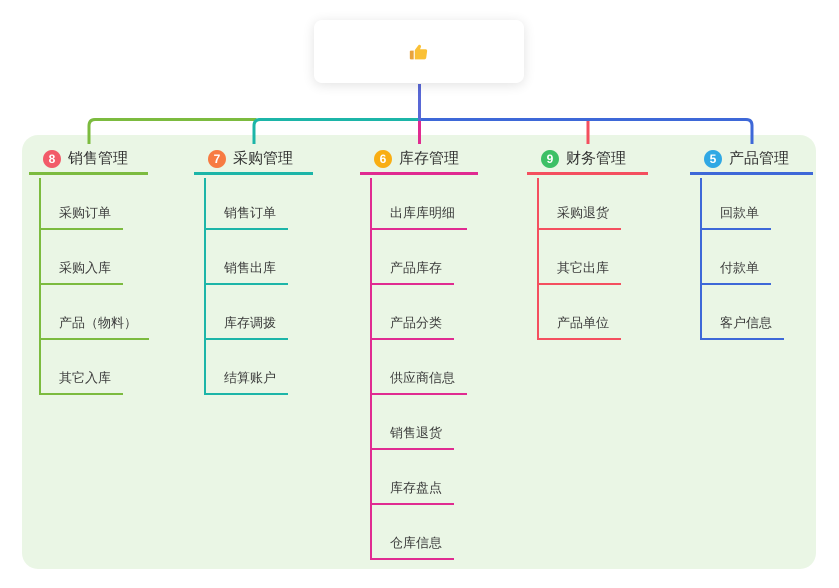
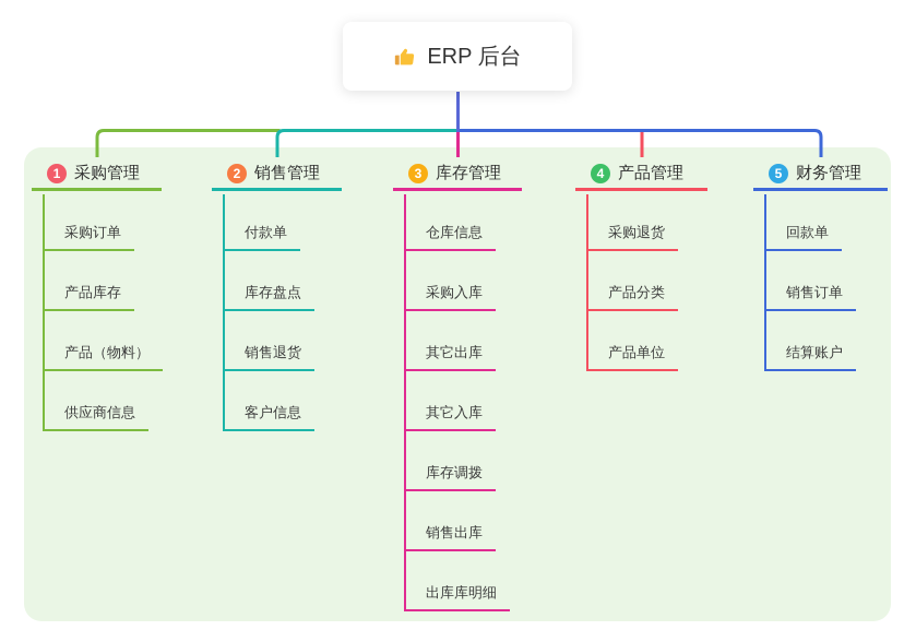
+ ERP 后台
- 8
+ 1
- 销售管理
+ 采购管理
  采购订单
- 采购入库
+ 产品库存
  产品（物料）
- 其它入库
+ 供应商信息
- 7
+ 2
- 采购管理
+ 销售管理
- 销售订单
+ 付款单
- 销售出库
+ 库存盘点
- 库存调拨
+ 销售退货
- 结算账户
+ 客户信息
- 6
+ 3
  库存管理
- 出库库明细
+ 仓库信息
- 产品库存
+ 采购入库
- 产品分类
+ 其它出库
- 供应商信息
+ 其它入库
- 销售退货
+ 库存调拨
- 库存盘点
+ 销售出库
- 仓库信息
+ 出库库明细
- 9
+ 4
- 财务管理
+ 产品管理
  采购退货
- 其它出库
+ 产品分类
  产品单位
  5
- 产品管理
+ 财务管理
  回款单
- 付款单
+ 销售订单
- 客户信息
+ 结算账户
